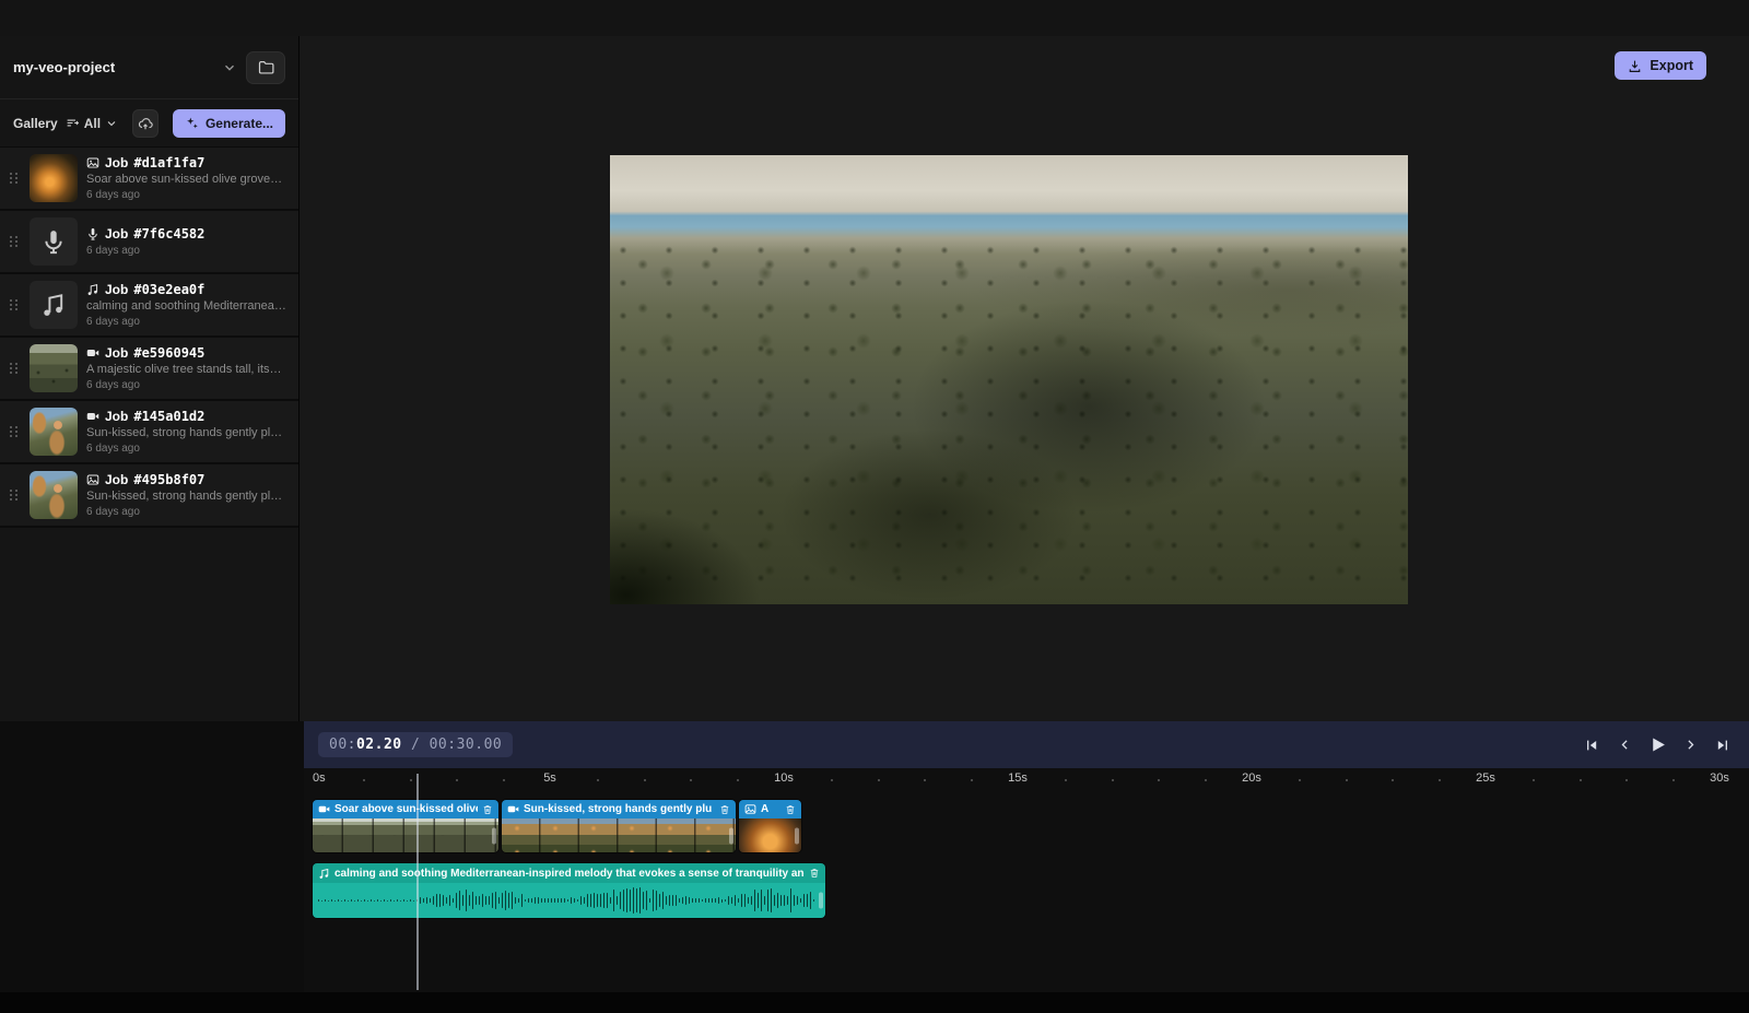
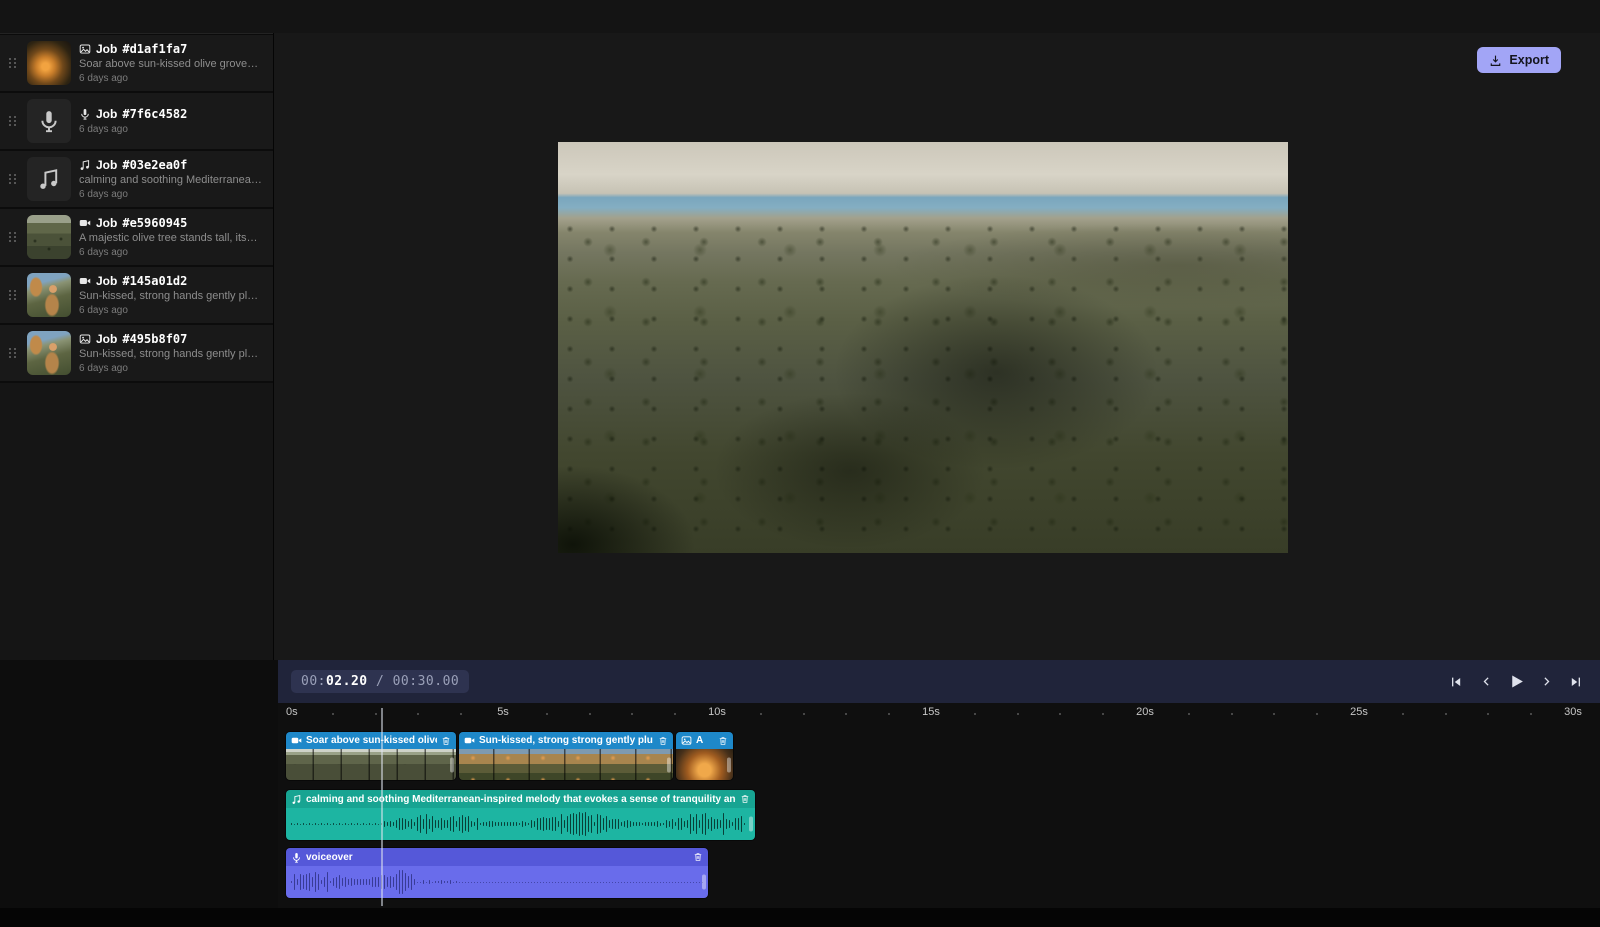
- my-veo-project
- Gallery
- All
- Generate...
  Job
  #d1af1fa7
  Soar above sun-kissed olive groves,…
  6 days ago
  Job
  #7f6c4582
  6 days ago
  Job
  #03e2ea0f
  calming and soothing Mediterranean-
  6 days ago
  Job
  #e5960945
  A majestic olive tree stands tall, its…
  6 days ago
  Job
  #145a01d2
  Sun-kissed, strong hands gently pluck
  6 days ago
  Job
  #495b8f07
  Sun-kissed, strong hands gently pluck
  6 days ago
  Export
  00:02.20 / 00:30.00
  0s
  5s
  10s
  15s
  20s
  25s
  30s
  Soar above sun-kissed oliv
- Sun-kissed, strong hands gently plu
+ Sun-kissed, strong strong gently plu
  A
  calming and soothing Mediterranean-inspired melody that evokes a sense of tranquility an
+ voiceover
